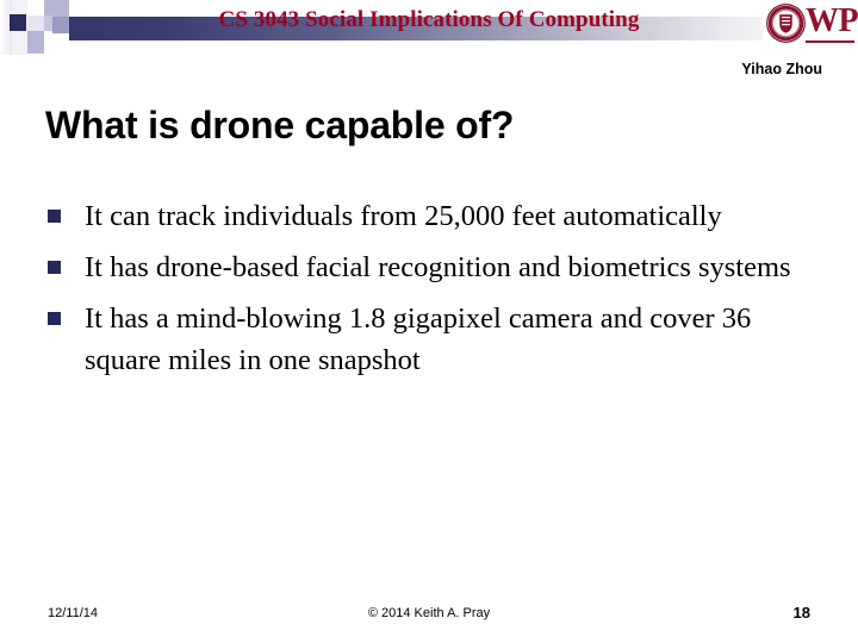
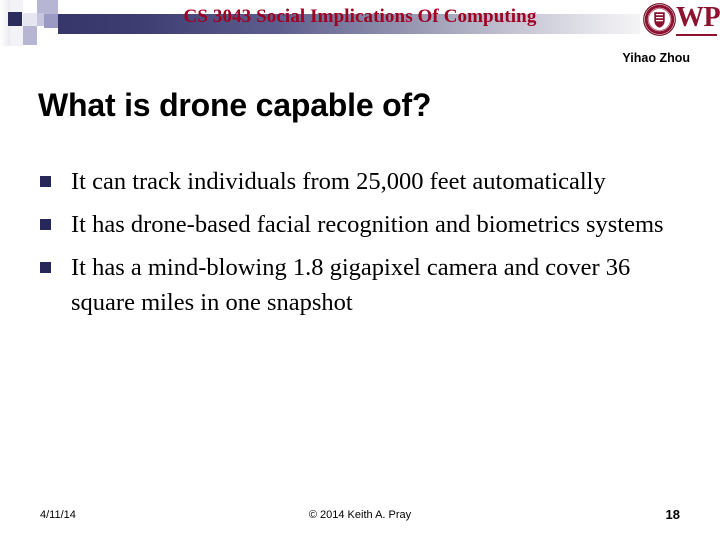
  CS 3043 Social Implications Of Computing
  Yihao Zhou
  What is drone capable of?
  It can track individuals from 25,000 feet automatically
  It has drone-based facial recognition and biometrics systems
  It has a mind-blowing 1.8 gigapixel camera and cover 36 square miles in one snapshot
- 12/11/14
+ 4/11/14
  © 2014 Keith A. Pray
  18
